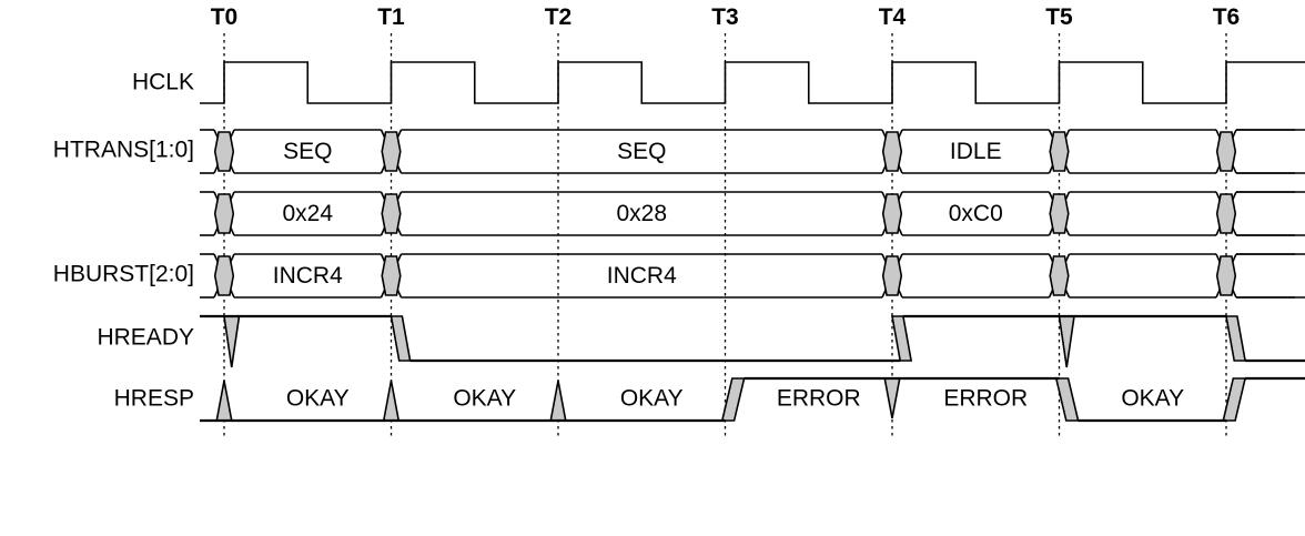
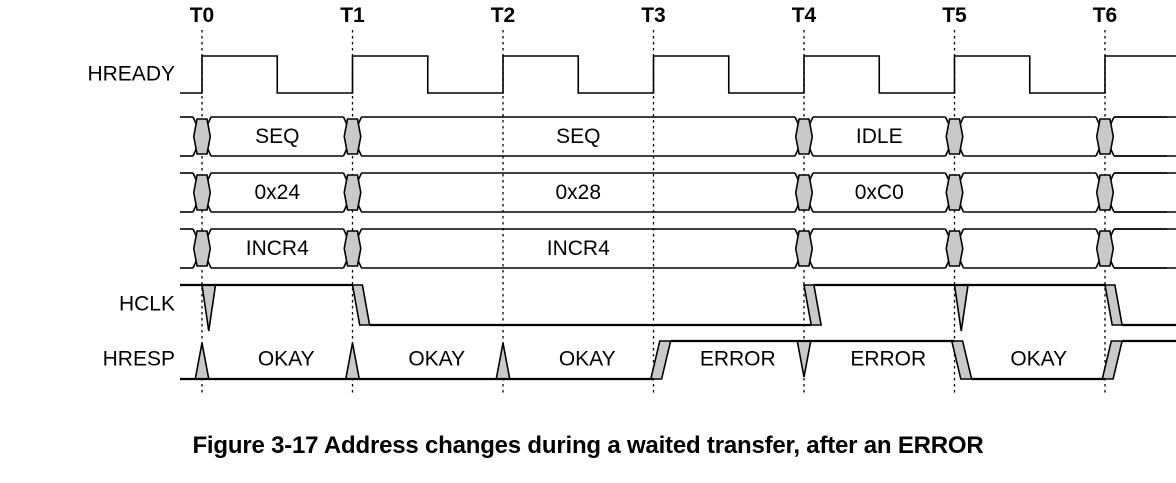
- HCLK
+ HREADY
- HTRANS[1:0]
- HBURST[2:0]
- HREADY
+ HCLK
  HRESP
  T0
  T1
  T2
  T3
  T4
  T5
  T6
  SEQ
  SEQ
  IDLE
  0x24
  0x28
  0xC0
  INCR4
  INCR4
  OKAY
  OKAY
  OKAY
  ERROR
  ERROR
  OKAY
+ Figure 3-17 Address changes during a waited transfer, after an ERROR
